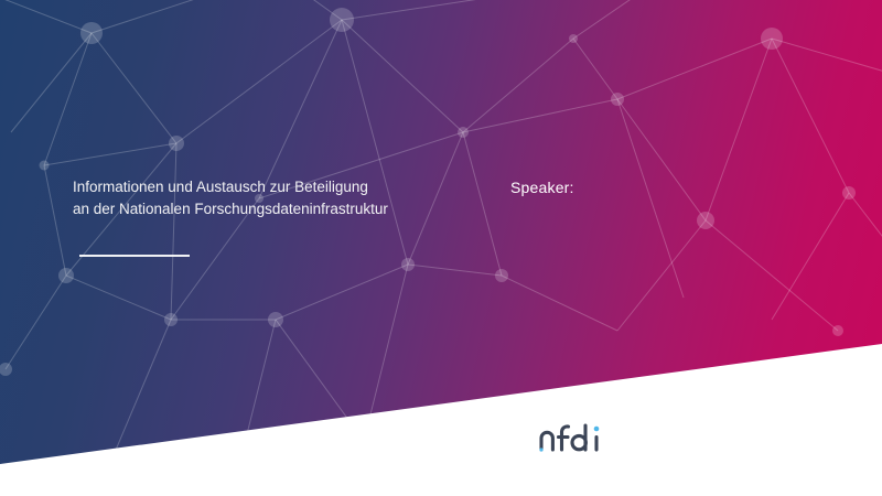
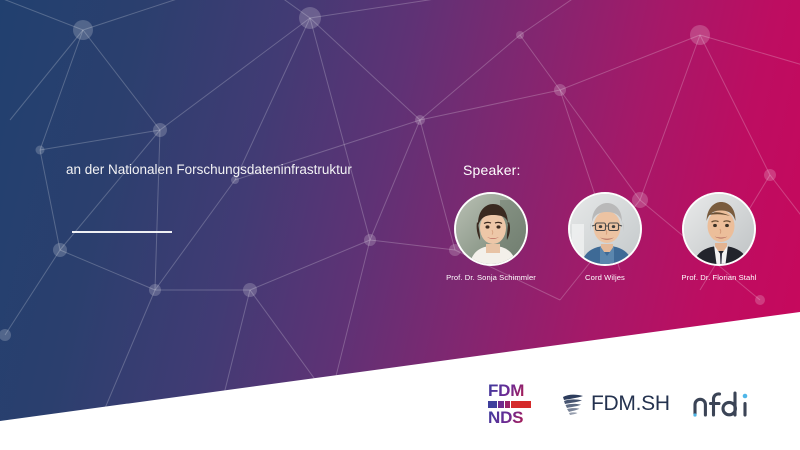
- Informationen und Austausch zur Beteiligung
  an der Nationalen Forschungsdateninfrastruktur
  Speaker:
+ Prof. Dr. Sonja Schimmler
+ Cord Wiljes
+ Prof. Dr. Florian Stahl
+ FDM
+ NDS
+ FDM.SH
